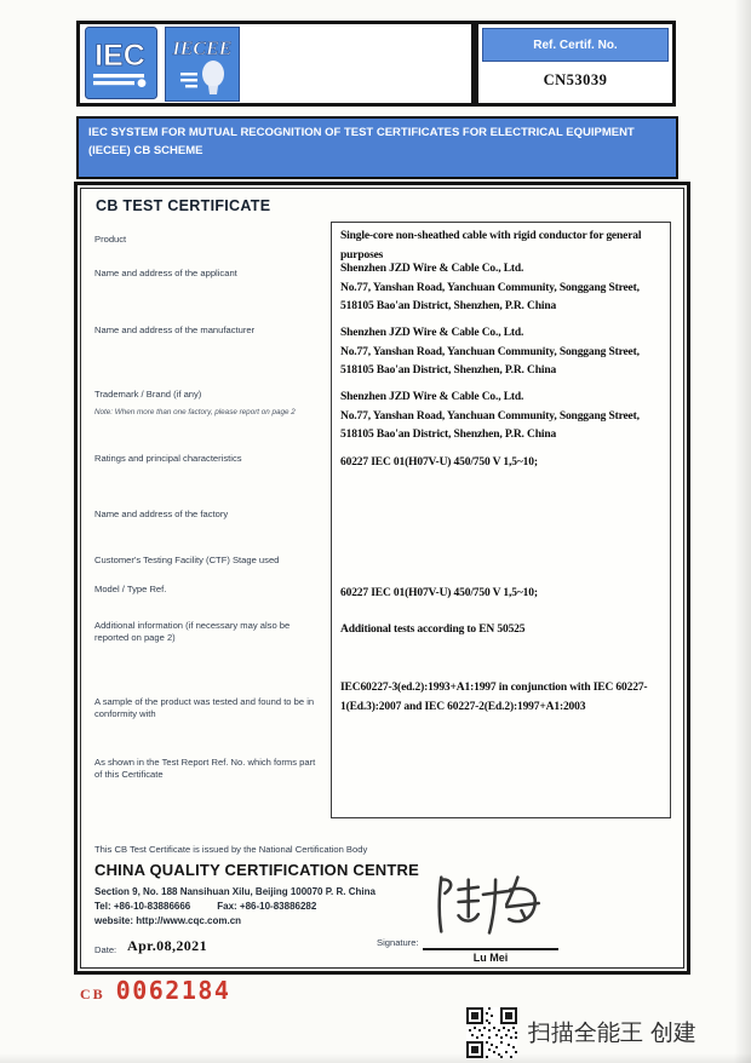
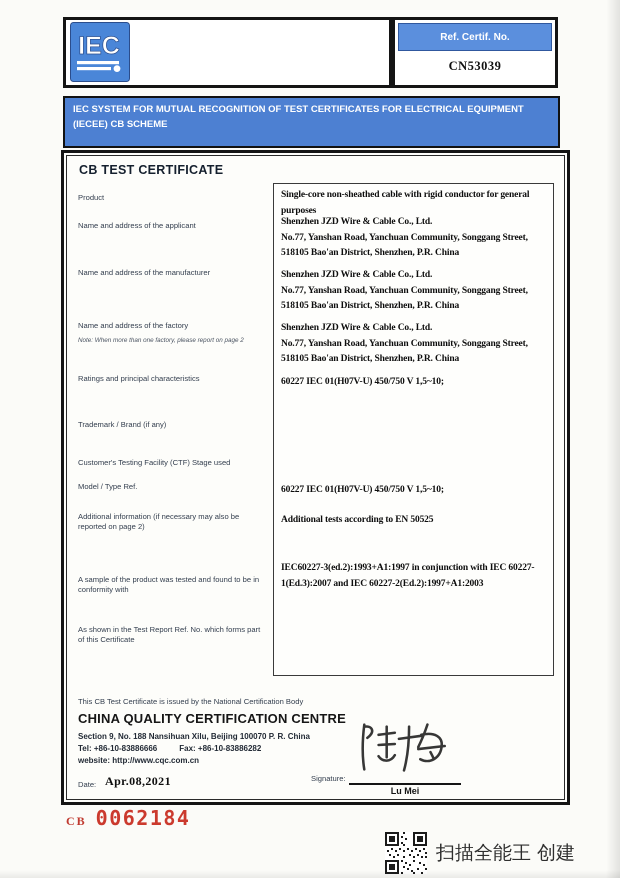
  IEC
- IECEE
  Ref. Certif. No.
  CN53039
  IEC SYSTEM FOR MUTUAL RECOGNITION OF TEST CERTIFICATES FOR ELECTRICAL EQUIPMENT (IECEE) CB SCHEME
  CB TEST CERTIFICATE
  Product
  Name and address of the applicant
  Name and address of the manufacturer
- Trademark / Brand (if any)
+ Name and address of the factory
  Ratings and principal characteristics
- Name and address of the factory
+ Trademark / Brand (if any)
  Customer's Testing Facility (CTF) Stage used
  Model / Type Ref.
  Additional information (if necessary may also be reported on page 2)
  A sample of the product was tested and found to be in conformity with
  As shown in the Test Report Ref. No. which forms part of this Certificate
  Single-core non-sheathed cable with rigid conductor for general purposes
  Shenzhen JZD Wire & Cable Co., Ltd.
  No.77, Yanshan Road, Yanchuan Community, Songgang Street, 518105 Bao'an District, Shenzhen, P.R. China
  Shenzhen JZD Wire & Cable Co., Ltd.
  No.77, Yanshan Road, Yanchuan Community, Songgang Street, 518105 Bao'an District, Shenzhen, P.R. China
  Shenzhen JZD Wire & Cable Co., Ltd.
  No.77, Yanshan Road, Yanchuan Community, Songgang Street, 518105 Bao'an District, Shenzhen, P.R. China
  60227 IEC 01(H07V-U) 450/750 V 1,5~10;
  60227 IEC 01(H07V-U) 450/750 V 1,5~10;
  Additional tests according to EN 50525
  IEC60227-3(ed.2):1993+A1:1997 in conjunction with IEC 60227-1(Ed.3):2007 and IEC 60227-2(Ed.2):1997+A1:2003
  This CB Test Certificate is issued by the National Certification Body
  CHINA QUALITY CERTIFICATION CENTRE
  Section 9, No. 188 Nansihuan Xilu, Beijing 100070 P. R. China
  Tel: +86-10-83886666 Fax: +86-10-83886282
  website: http://www.cqc.com.cn
  Date:
  Apr.08,2021
  Signature:
  Lu Mei
  CB
  0062184
  扫描全能王 创建
